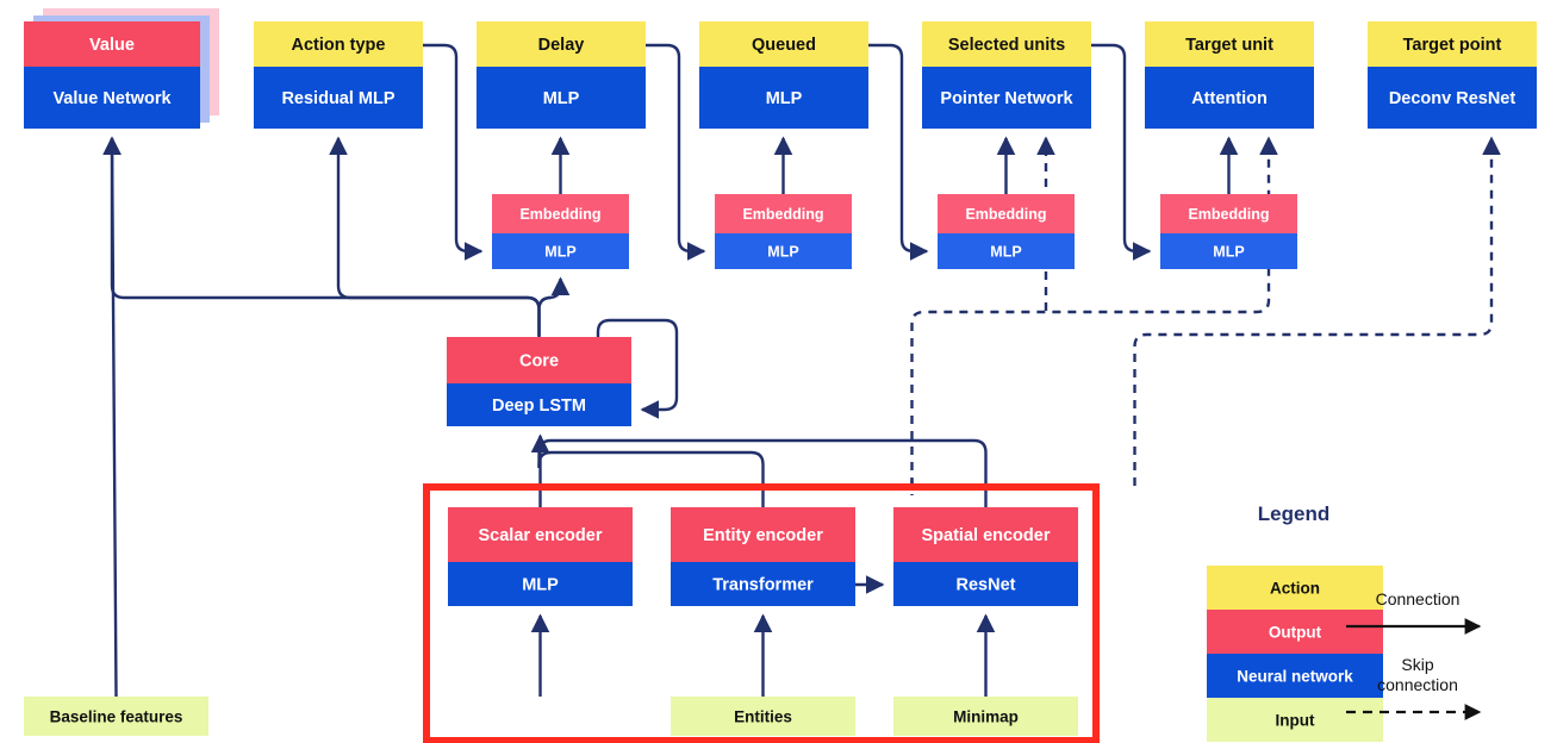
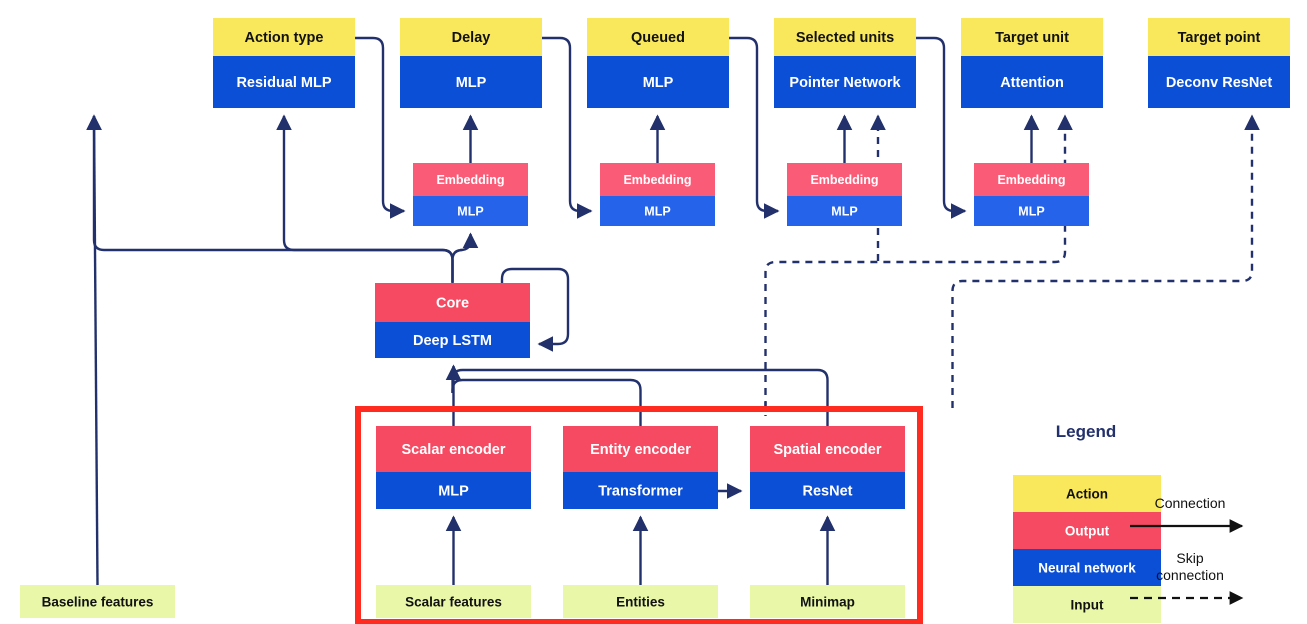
- Value
- Value Network
  Action type
  Residual MLP
  Delay
  MLP
  Queued
  MLP
  Selected units
  Pointer Network
  Target unit
  Attention
  Target point
  Deconv ResNet
  Embedding
  MLP
  Embedding
  MLP
  Embedding
  MLP
  Embedding
  MLP
  Core
  Deep LSTM
  Scalar encoder
  MLP
  Entity encoder
  Transformer
  Spatial encoder
  ResNet
  Baseline features
+ Scalar features
  Entities
  Minimap
  Legend
  Action
  Output
  Neural network
  Input
  Connection
  Skip
  connection
